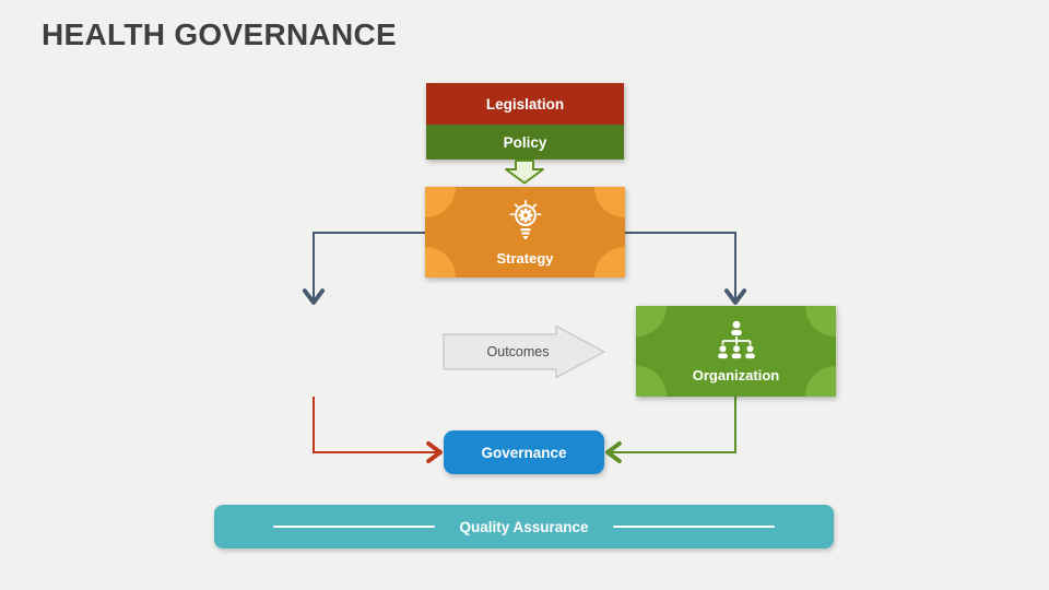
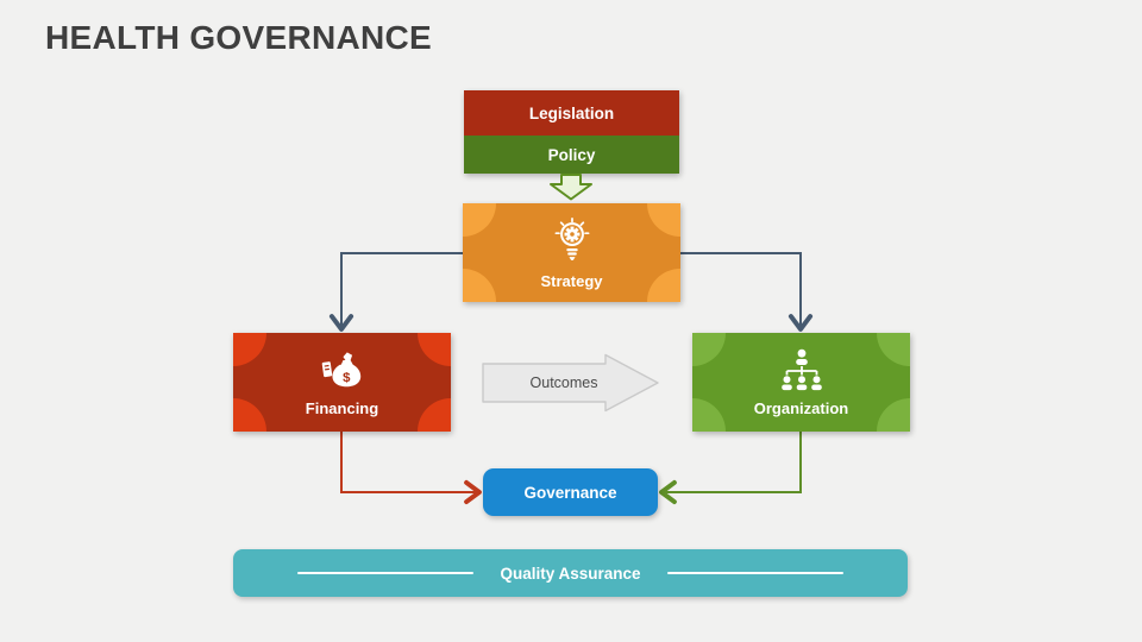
  HEALTH GOVERNANCE
  Legislation
  Policy
  Strategy
+ $
+ Financing
  Organization
  Outcomes
  Governance
  Quality Assurance
